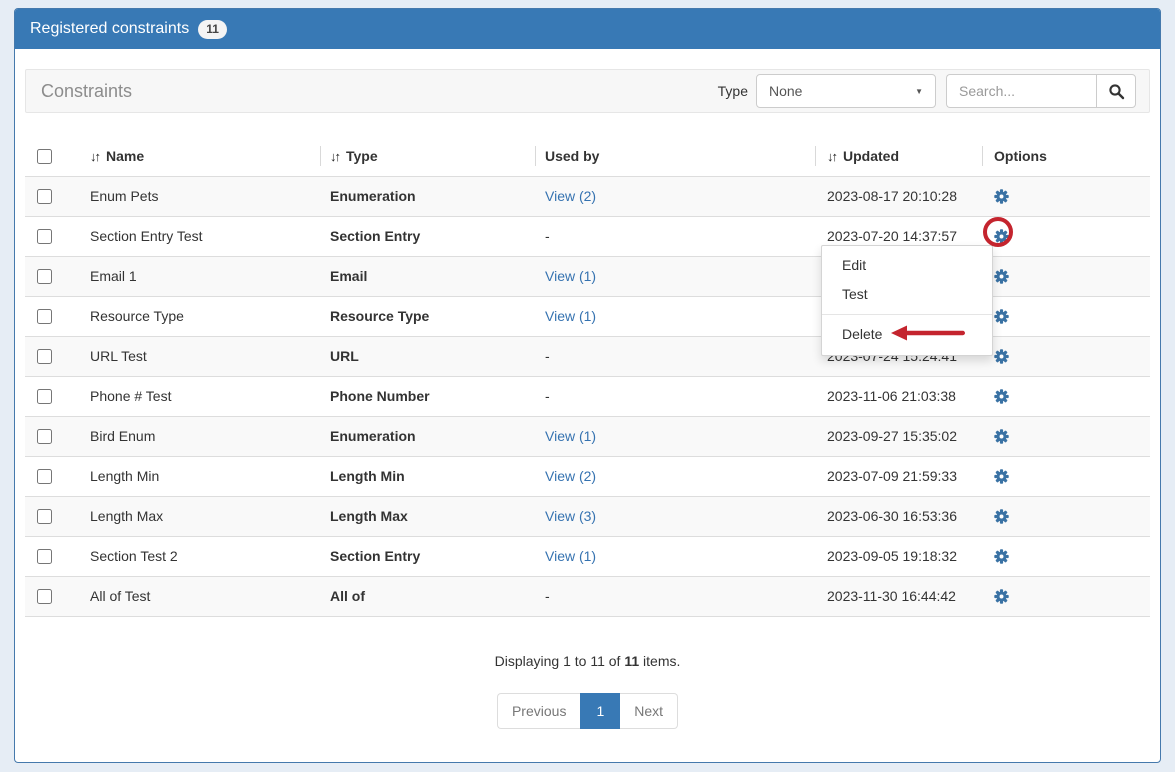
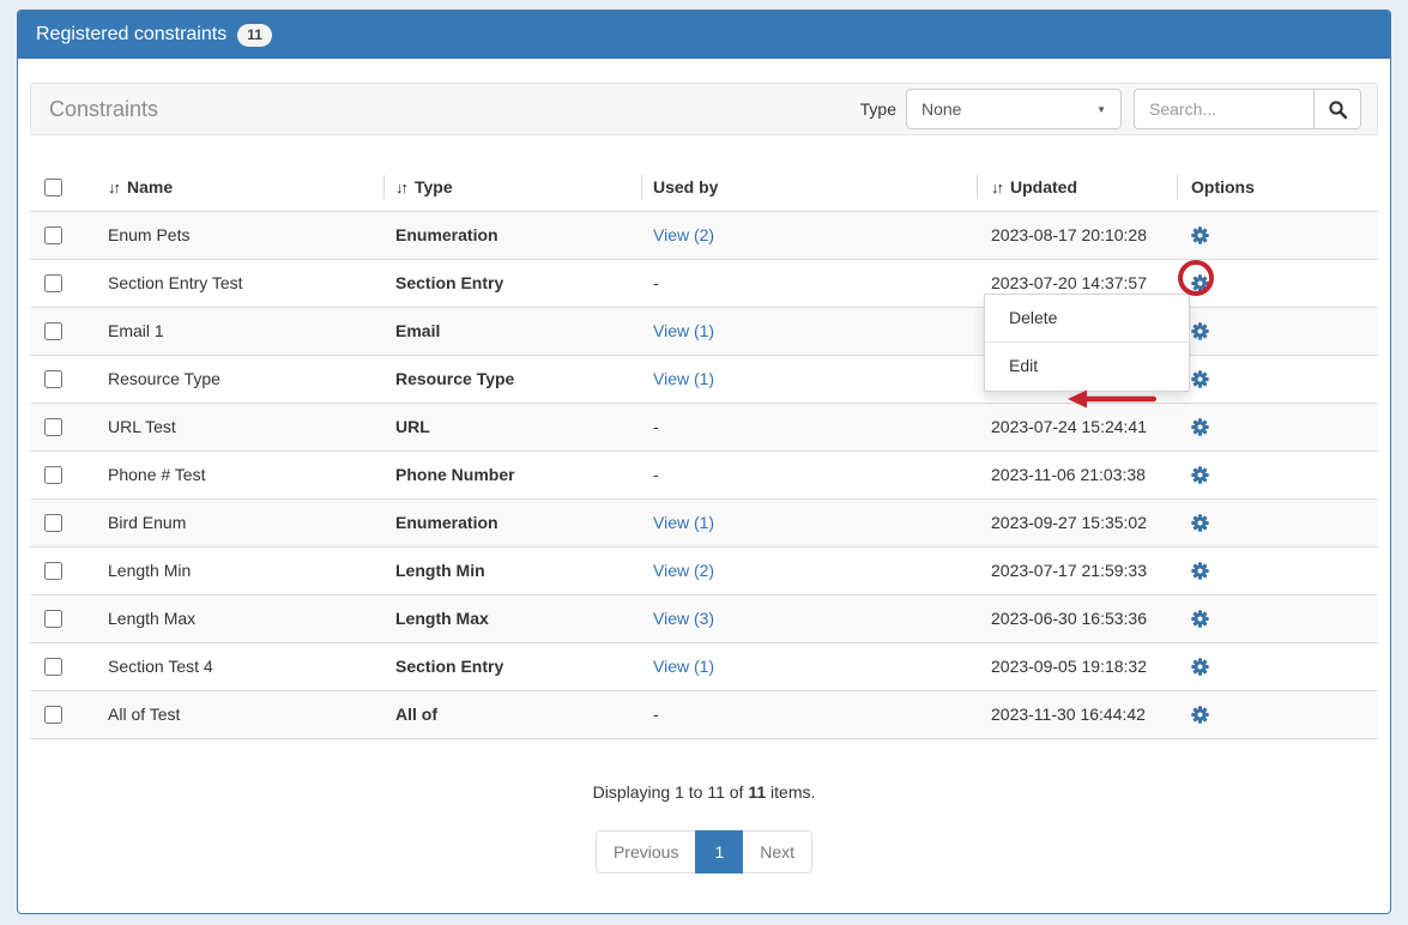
  Registered constraints
  11
  Constraints
  Type
  None
  ▼
  Search...
  	↓↑ Name	↓↑ Type	Used by	↓↑ Updated	Options
  	Enum Pets	Enumeration	View (2)	2023-08-17 20:10:28
  	Section Entry Test	Section Entry	-	2023-07-20 14:37:57
  	Email 1	Email	View (1)
  	Resource Type	Resource Type	View (1)
  	URL Test	URL	-	2023-07-24 15:24:41
  	Phone # Test	Phone Number	-	2023-11-06 21:03:38
  	Bird Enum	Enumeration	View (1)	2023-09-27 15:35:02
- 	Length Min	Length Min	View (2)	2023-07-09 21:59:33
+ 	Length Min	Length Min	View (2)	2023-07-17 21:59:33
  	Length Max	Length Max	View (3)	2023-06-30 16:53:36
- 	Section Test 2	Section Entry	View (1)	2023-09-05 19:18:32
+ 	Section Test 4	Section Entry	View (1)	2023-09-05 19:18:32
  	All of Test	All of	-	2023-11-30 16:44:42
  Displaying 1 to 11 of 11 items.
  Previous
  1
  Next
- Edit
+ Delete
- Test
- Delete
+ Edit
